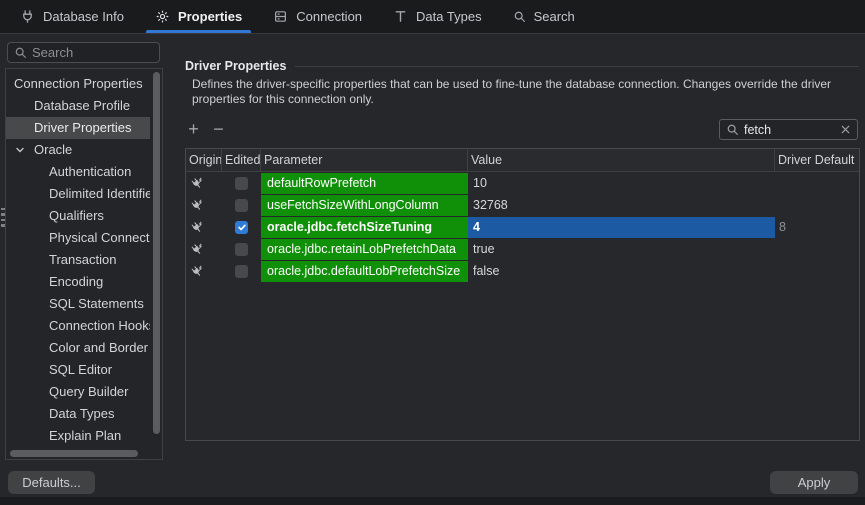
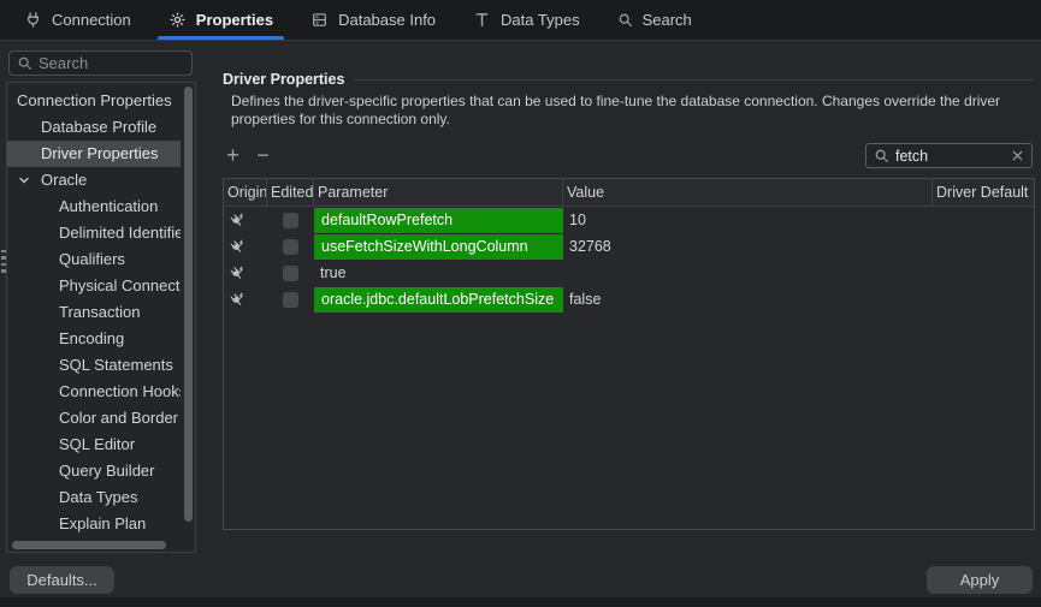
- Database Info
+ Connection
  Properties
- Connection
+ Database Info
  Data Types
  Search
  Search
  Connection Properties
  Database Profile
  Driver Properties
  Oracle
  Authentication
  Delimited Identifie
  Qualifiers
  Physical Connect
  Transaction
  Encoding
  SQL Statements
  Connection Hook
  Color and Border
  SQL Editor
  Query Builder
  Data Types
  Explain Plan
  Defaults...
  Driver Properties
  Defines the driver-specific properties that can be used to fine-tune the database connection. Changes override the driver properties for this connection only.
  +
  −
  fetch
  Origin
  Edited
  Parameter
  Value
  Driver Default
  defaultRowPrefetch
  10
  useFetchSizeWithLongColumn
  32768
- oracle.jdbc.fetchSizeTuning
- 4
- 8
- oracle.jdbc.retainLobPrefetchData
  true
  oracle.jdbc.defaultLobPrefetchSize
  false
  Apply
